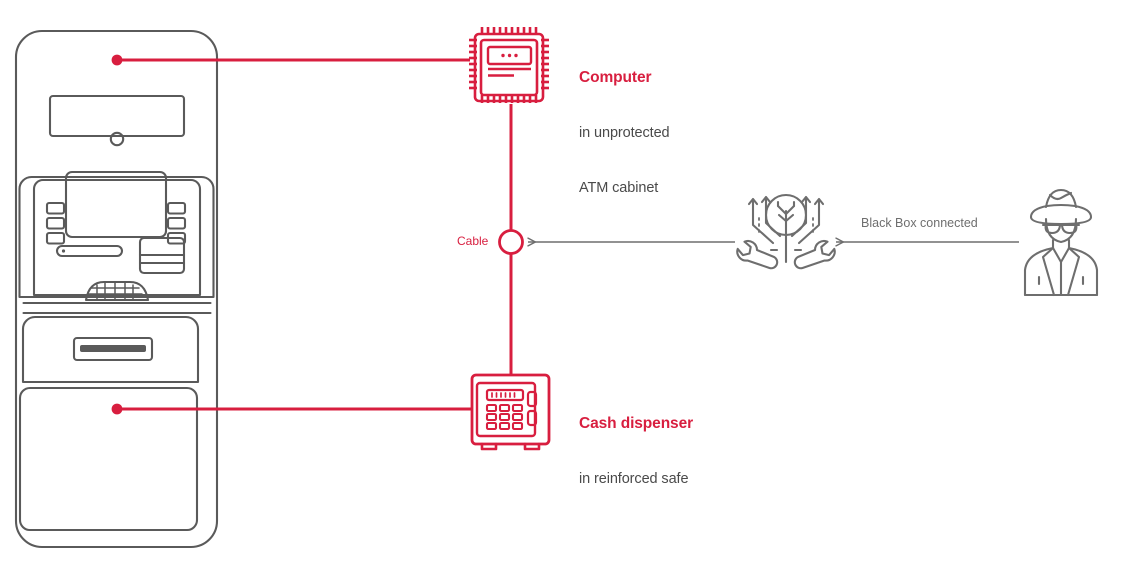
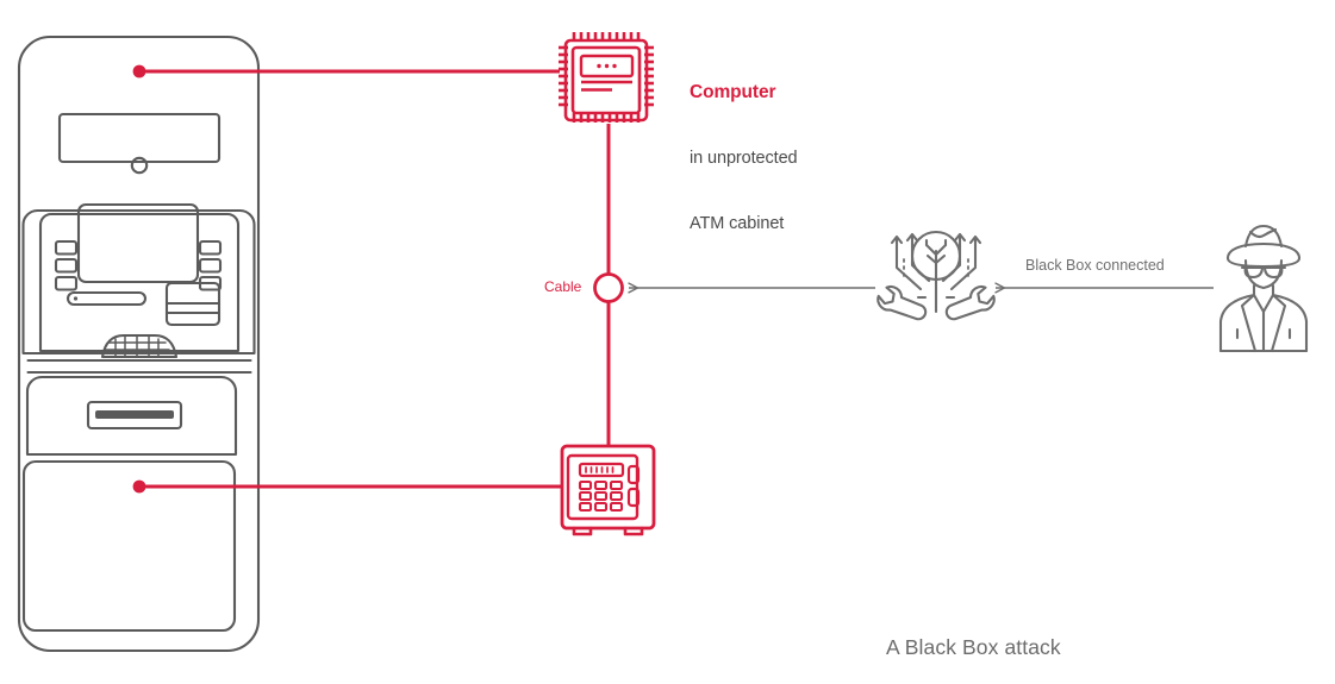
  Computer
  in unprotected
  ATM cabinet
- Cash dispenser
- in reinforced safe
  Cable
  Black Box connected
+ A Black Box attack
